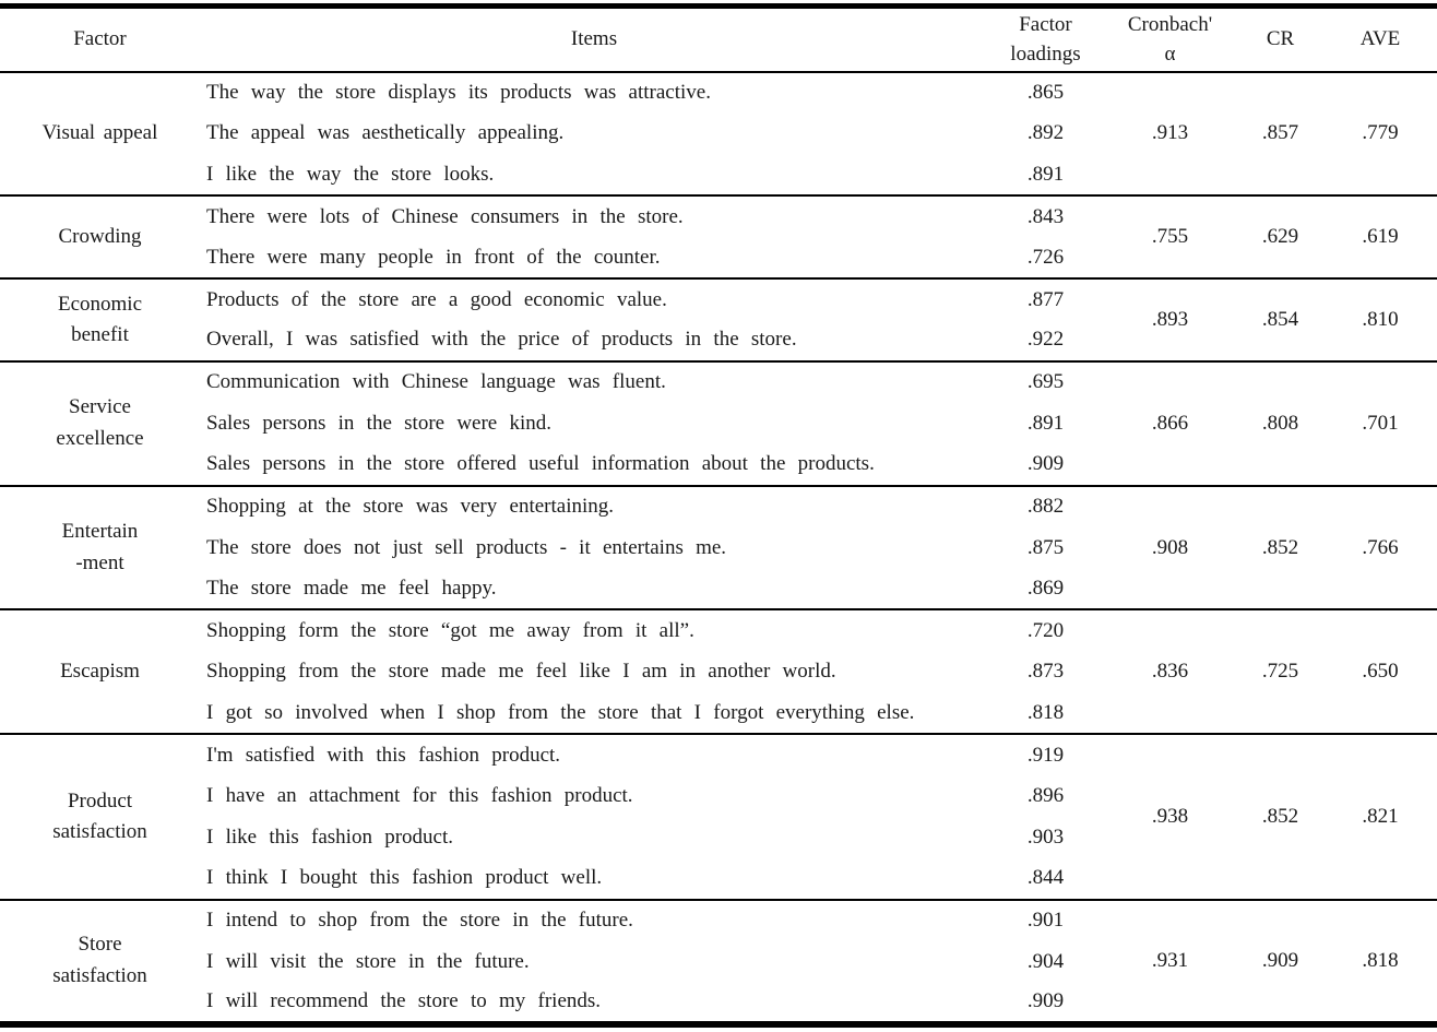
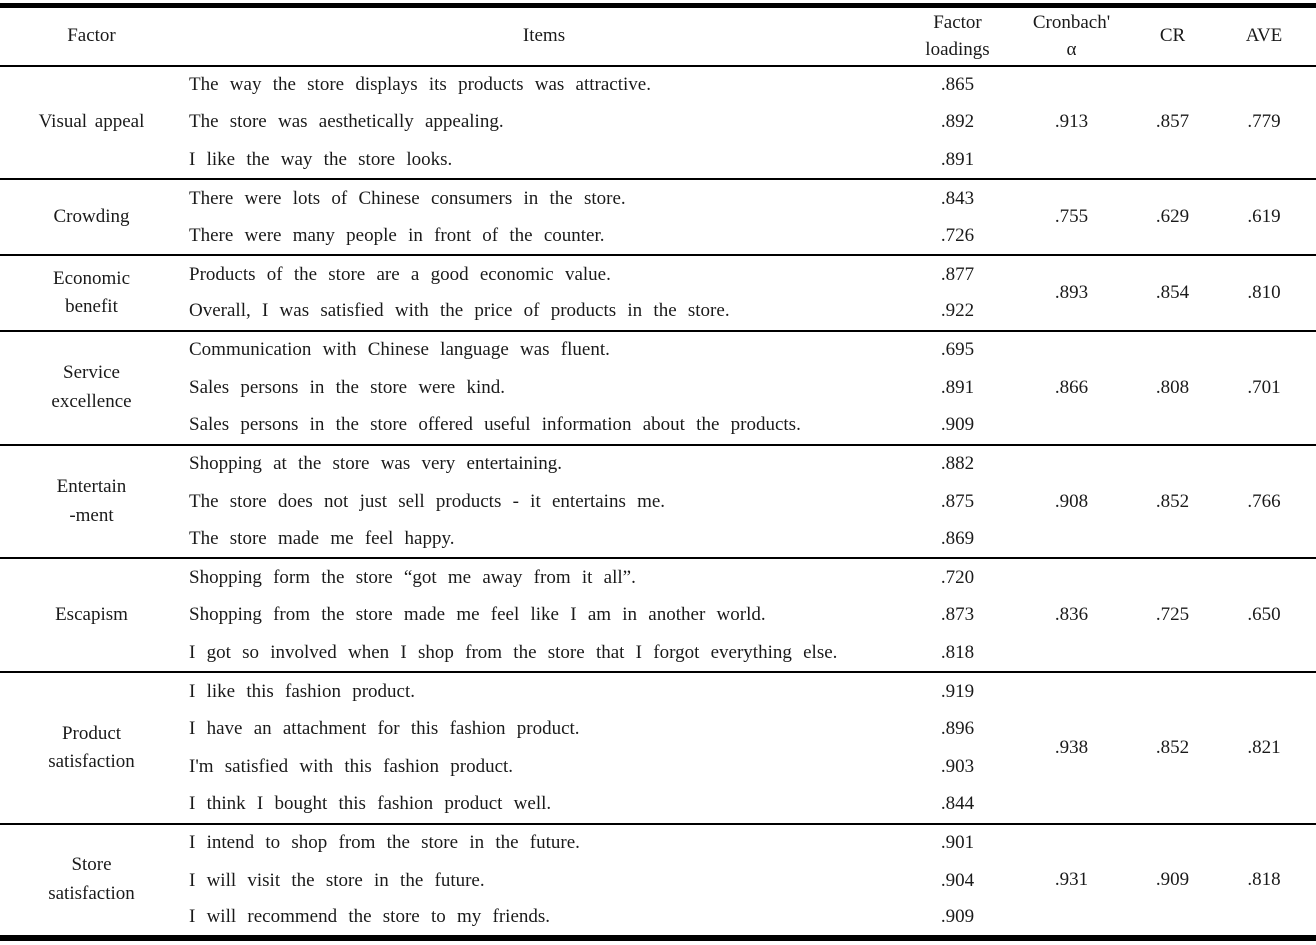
  Factor	Items	Factor loadings	Cronbach' α	CR	AVE
  Visual appeal	The way the store displays its products was attractive.	.865	.913	.857	.779
- The appeal was aesthetically appealing.	.892
+ The store was aesthetically appealing.	.892
  I like the way the store looks.	.891
  Crowding	There were lots of Chinese consumers in the store.	.843	.755	.629	.619
  There were many people in front of the counter.	.726
  Economicbenefit	Products of the store are a good economic value.	.877	.893	.854	.810
  Overall, I was satisfied with the price of products in the store.	.922
  Serviceexcellence	Communication with Chinese language was fluent.	.695	.866	.808	.701
  Sales persons in the store were kind.	.891
  Sales persons in the store offered useful information about the products.	.909
  Entertain-ment	Shopping at the store was very entertaining.	.882	.908	.852	.766
  The store does not just sell products - it entertains me.	.875
  The store made me feel happy.	.869
  Escapism	Shopping form the store “got me away from it all”.	.720	.836	.725	.650
  Shopping from the store made me feel like I am in another world.	.873
  I got so involved when I shop from the store that I forgot everything else.	.818
- Productsatisfaction	I'm satisfied with this fashion product.	.919	.938	.852	.821
+ Productsatisfaction	I like this fashion product.	.919	.938	.852	.821
  I have an attachment for this fashion product.	.896
- I like this fashion product.	.903
+ I'm satisfied with this fashion product.	.903
  I think I bought this fashion product well.	.844
  Storesatisfaction	I intend to shop from the store in the future.	.901	.931	.909	.818
  I will visit the store in the future.	.904
  I will recommend the store to my friends.	.909
